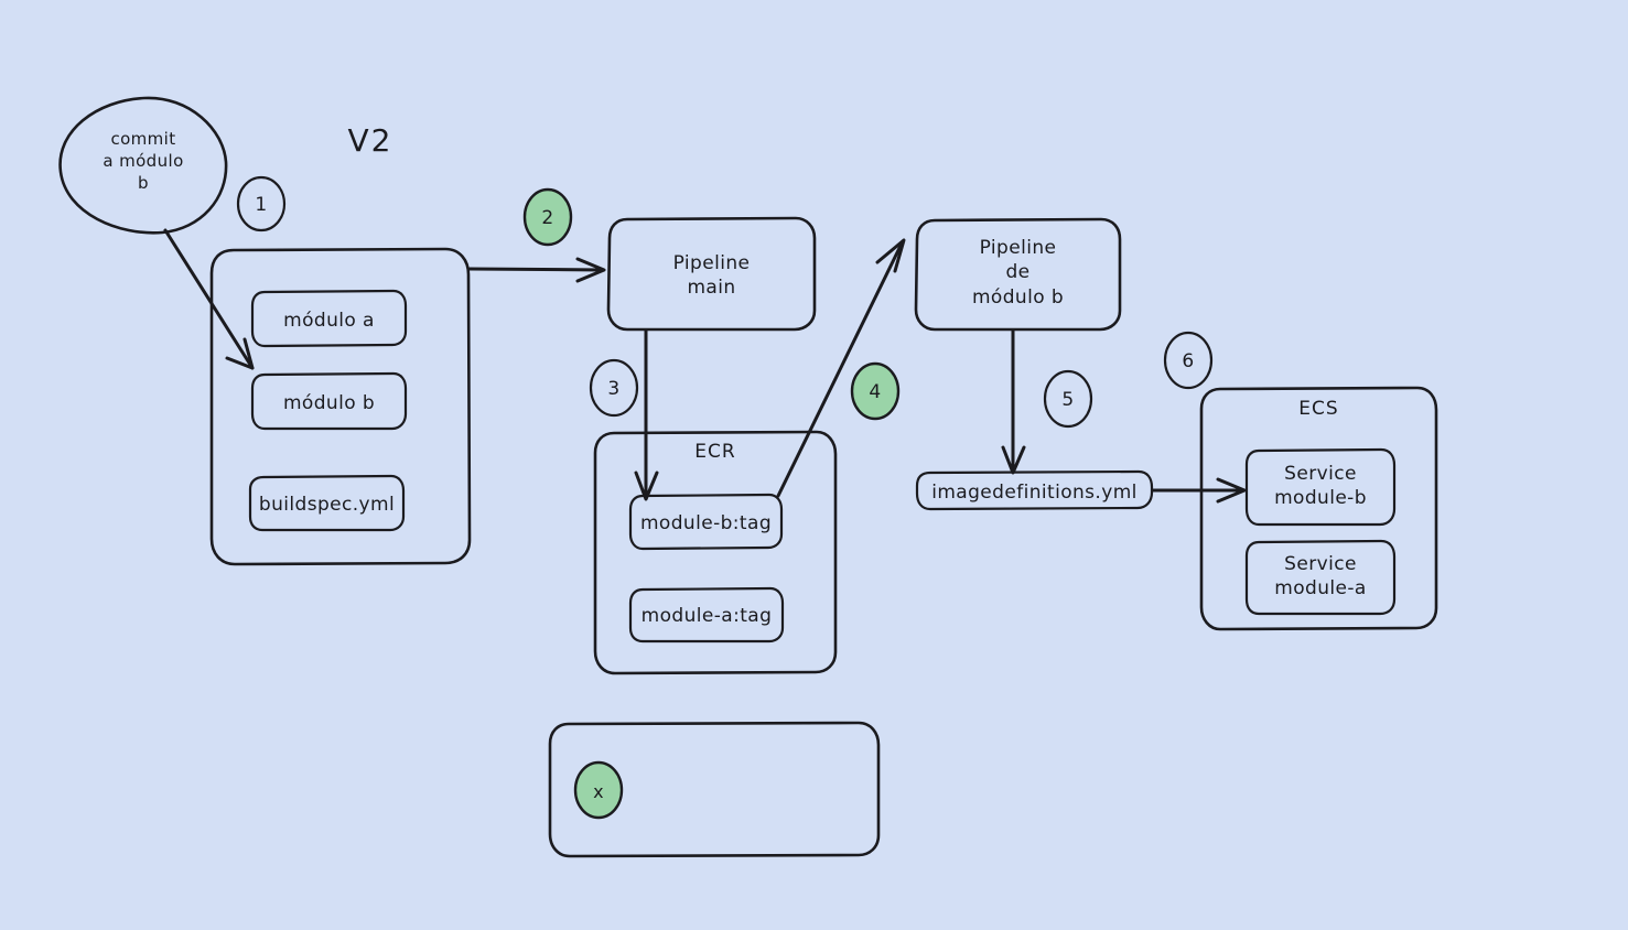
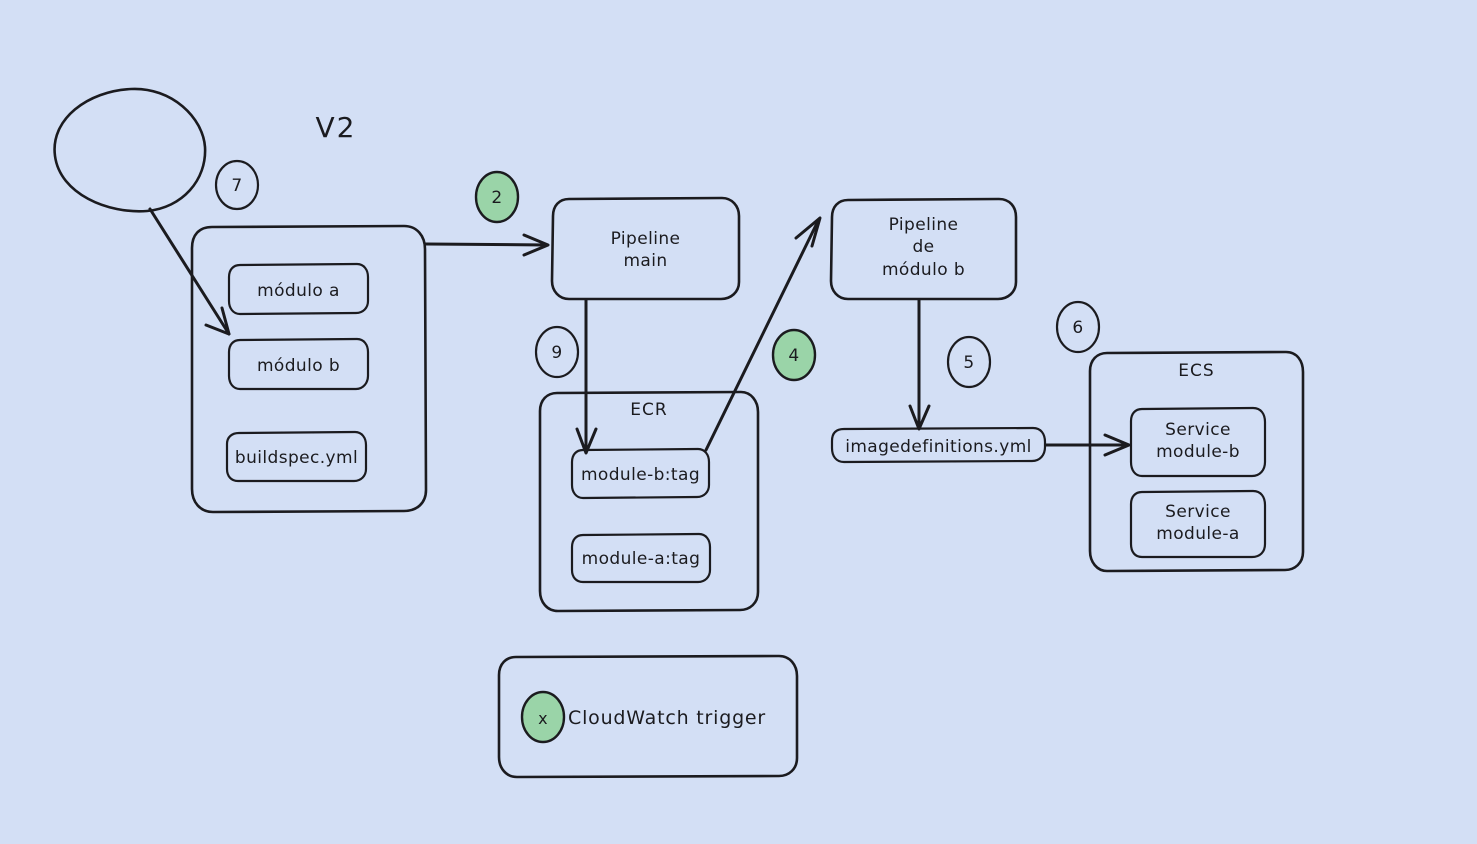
  V2
- commit
- a módulo
- b
  módulo a
  módulo b
  buildspec.yml
  Pipeline
  main
  Pipeline
  de
  módulo b
  ECR
  module-b:tag
  module-a:tag
  imagedefinitions.yml
  ECS
  Service
  module-b
  Service
  module-a
- 1
+ 7
  2
- 3
+ 9
  4
  5
  6
  x
+ CloudWatch trigger
